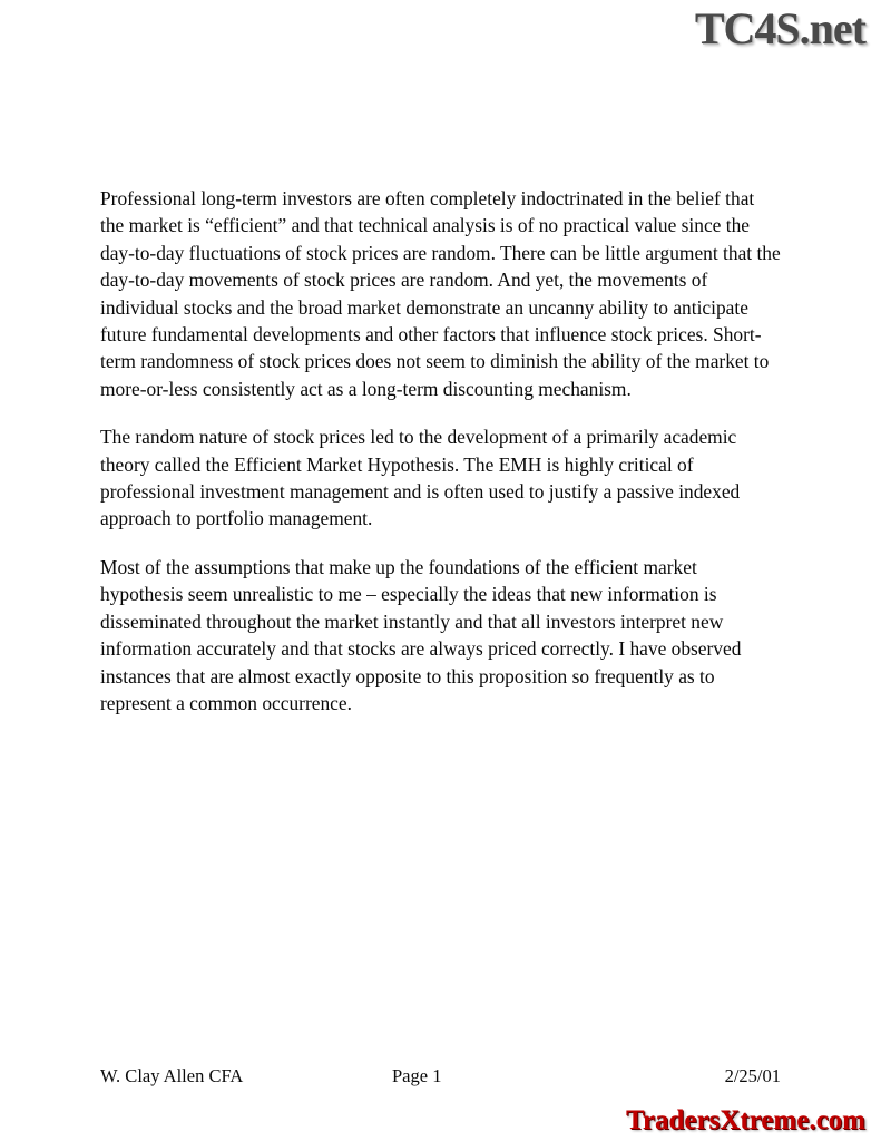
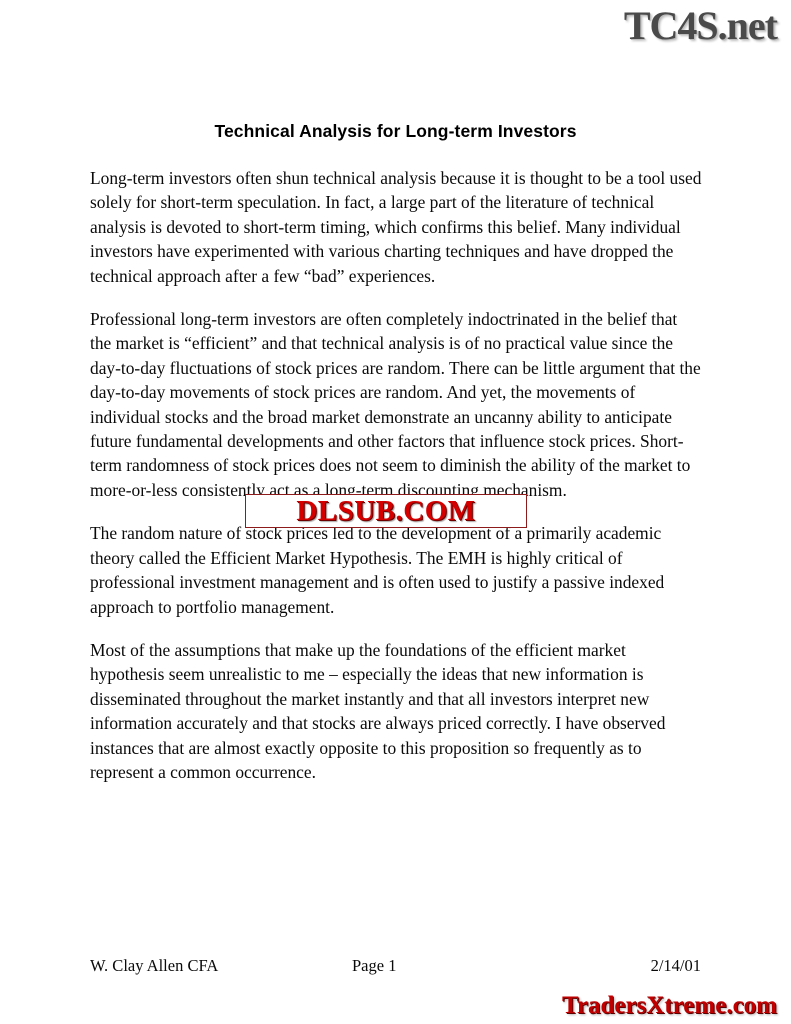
  TC4S.net
+ Technical Analysis for Long-term Investors
+ Long-term investors often shun technical analysis because it is thought to be a tool used solely for short-term speculation. In fact, a large part of the literature of technical analysis is devoted to short-term timing, which confirms this belief. Many individual investors have experimented with various charting techniques and have dropped the technical approach after a few “bad” experiences.
  Professional long-term investors are often completely indoctrinated in the belief that the market is “efficient” and that technical analysis is of no practical value since the day-to-day fluctuations of stock prices are random. There can be little argument that the day-to-day movements of stock prices are random. And yet, the movements of individual stocks and the broad market demonstrate an uncanny ability to anticipate future fundamental developments and other factors that influence stock prices. Short-term randomness of stock prices does not seem to diminish the ability of the market to more-or-less consistently act as a long-term discounting mechanism.
  The random nature of stock prices led to the development of a primarily academic theory called the Efficient Market Hypothesis. The EMH is highly critical of professional investment management and is often used to justify a passive indexed approach to portfolio management.
  Most of the assumptions that make up the foundations of the efficient market hypothesis seem unrealistic to me – especially the ideas that new information is disseminated throughout the market instantly and that all investors interpret new information accurately and that stocks are always priced correctly. I have observed instances that are almost exactly opposite to this proposition so frequently as to represent a common occurrence.
+ DLSUB.COM
  W. Clay Allen CFA
  Page 1
- 2/25/01
+ 2/14/01
  TradersXtreme.com
